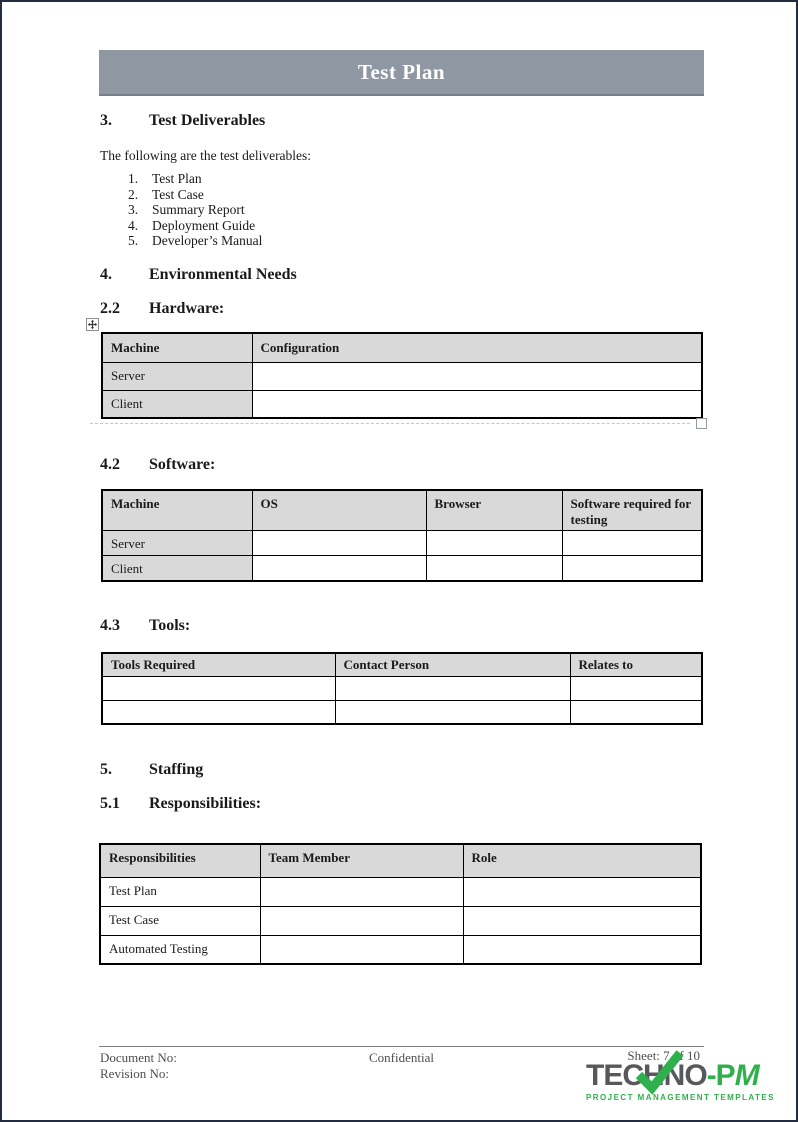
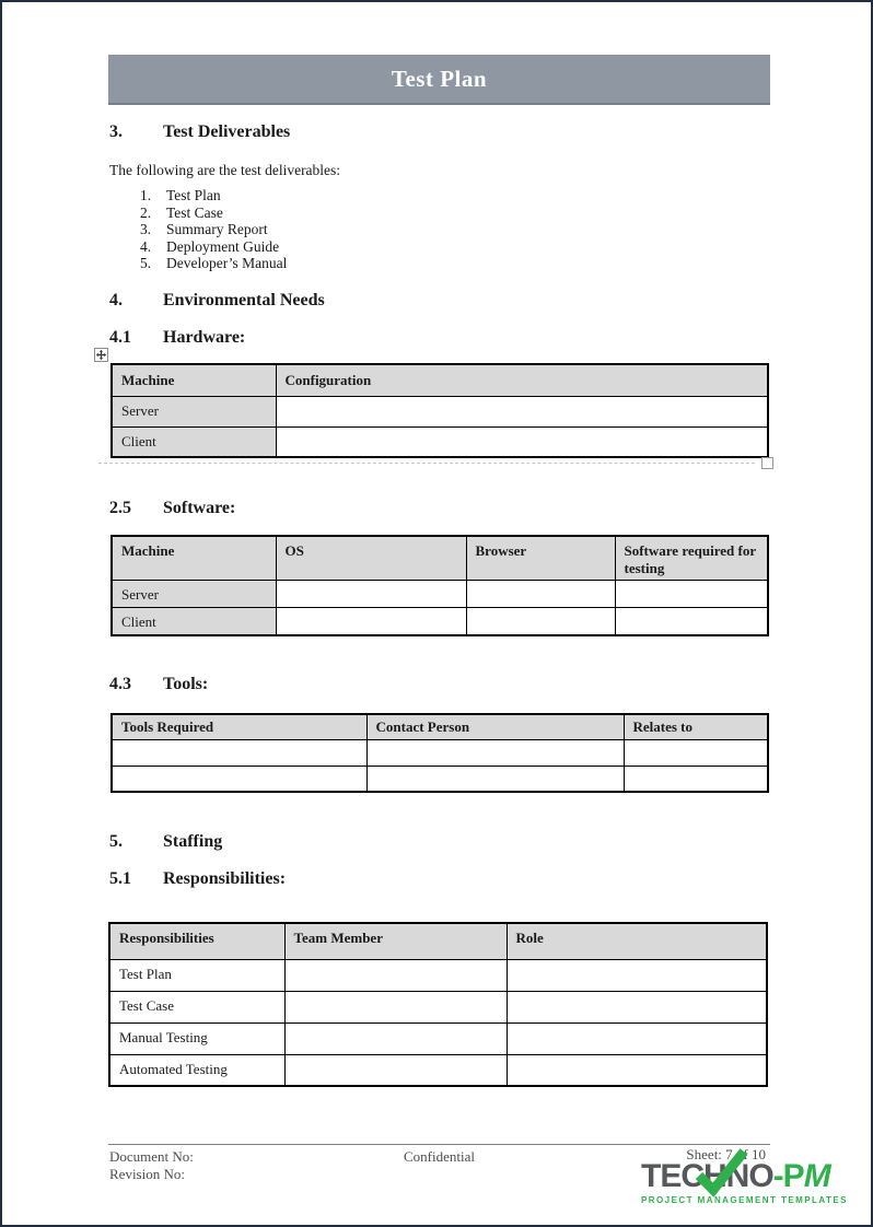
  Test Plan
  3.
  Test Deliverables
  The following are the test deliverables:
  1.
  Test Plan
  2.
  Test Case
  3.
  Summary Report
  4.
  Deployment Guide
  5.
  Developer’s Manual
  4.
  Environmental Needs
- 2.2
+ 4.1
  Hardware:
  Machine	Configuration
  Server
  Client
- 4.2
+ 2.5
  Software:
  Machine	OS	Browser	Software required for testing
  Server
  Client
  4.3
  Tools:
  Tools Required	Contact Person	Relates to
  5.
  Staffing
  5.1
  Responsibilities:
  Responsibilities	Team Member	Role
  Test Plan
  Test Case
+ Manual Testing
  Automated Testing
  Document No:
  Revision No:
  Confidential
  Sheet: 7 10
  TECHNO-PM
  PROJECT MANAGEMENT TEMPLATES
